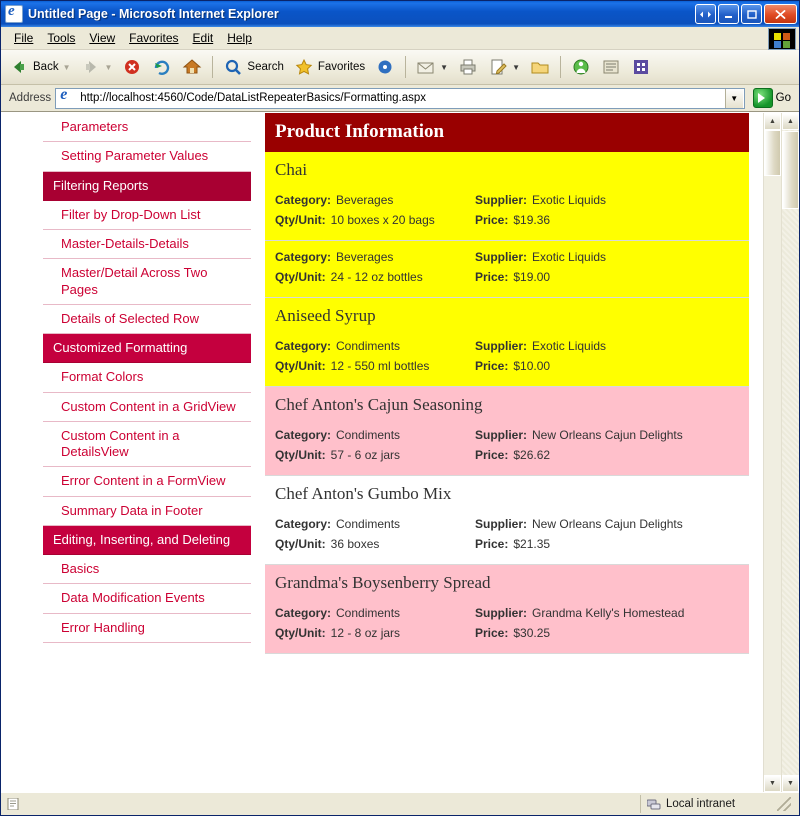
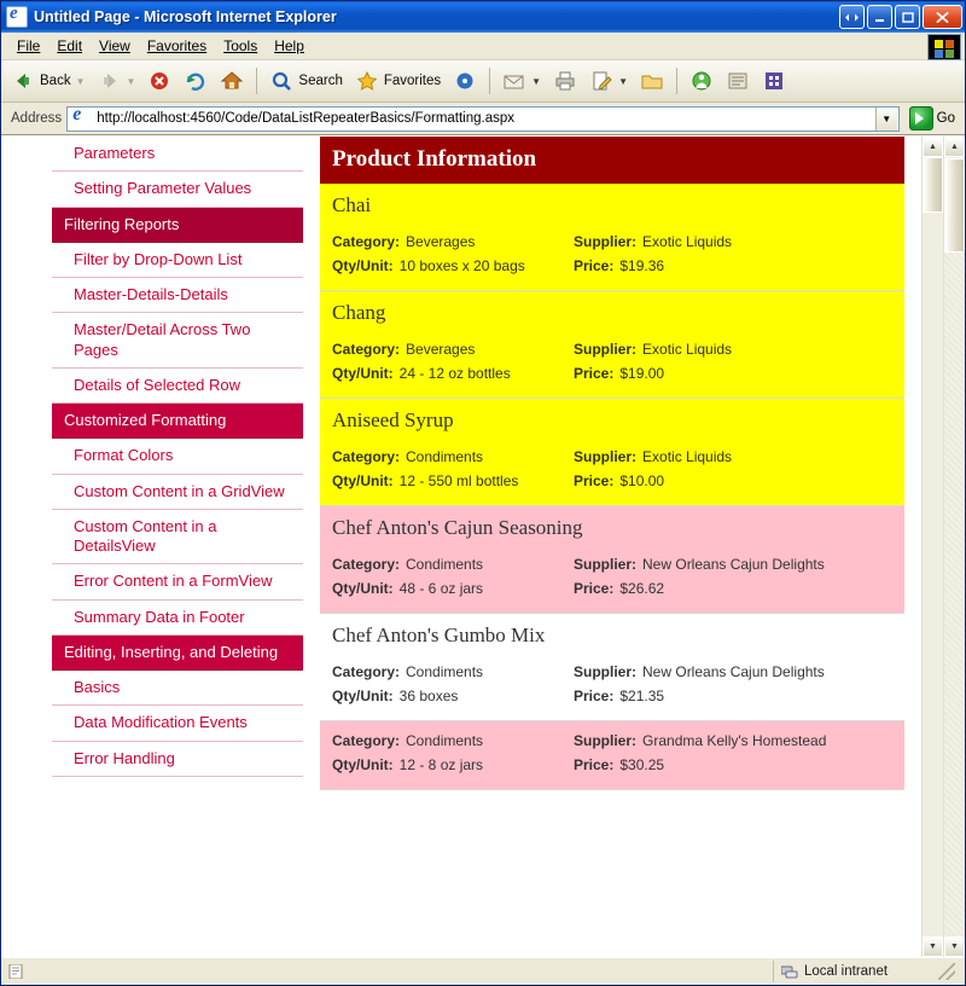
  Untitled Page - Microsoft Internet Explorer
  File
- Tools
+ Edit
  View
  Favorites
- Edit
+ Tools
  Help
  Back
  ▼
  ▼
  Search
  Favorites
  ▼
  ▼
  Address
  http://localhost:4560/Code/DataListRepeaterBasics/Formatting.aspx
  ▼
  Go
  Parameters
  Setting Parameter Values
  Filtering Reports
  Filter by Drop-Down List
  Master-Details-Details
  Master/Detail Across Two Pages
  Details of Selected Row
  Customized Formatting
  Format Colors
  Custom Content in a GridView
  Custom Content in a DetailsView
  Error Content in a FormView
  Summary Data in Footer
  Editing, Inserting, and Deleting
  Basics
  Data Modification Events
  Error Handling
  Product Information
  Chai
  Category:
  Beverages
  Supplier:
  Exotic Liquids
  Qty/Unit:
  10 boxes x 20 bags
  Price:
  $19.36
+ Chang
  Category:
  Beverages
  Supplier:
  Exotic Liquids
  Qty/Unit:
  24 - 12 oz bottles
  Price:
  $19.00
  Aniseed Syrup
  Category:
  Condiments
  Supplier:
  Exotic Liquids
  Qty/Unit:
  12 - 550 ml bottles
  Price:
  $10.00
  Chef Anton's Cajun Seasoning
  Category:
  Condiments
  Supplier:
  New Orleans Cajun Delights
  Qty/Unit:
- 57 - 6 oz jars
+ 48 - 6 oz jars
  Price:
  $26.62
  Chef Anton's Gumbo Mix
  Category:
  Condiments
  Supplier:
  New Orleans Cajun Delights
  Qty/Unit:
  36 boxes
  Price:
  $21.35
- Grandma's Boysenberry Spread
  Category:
  Condiments
  Supplier:
  Grandma Kelly's Homestead
  Qty/Unit:
  12 - 8 oz jars
  Price:
  $30.25
  Local intranet
